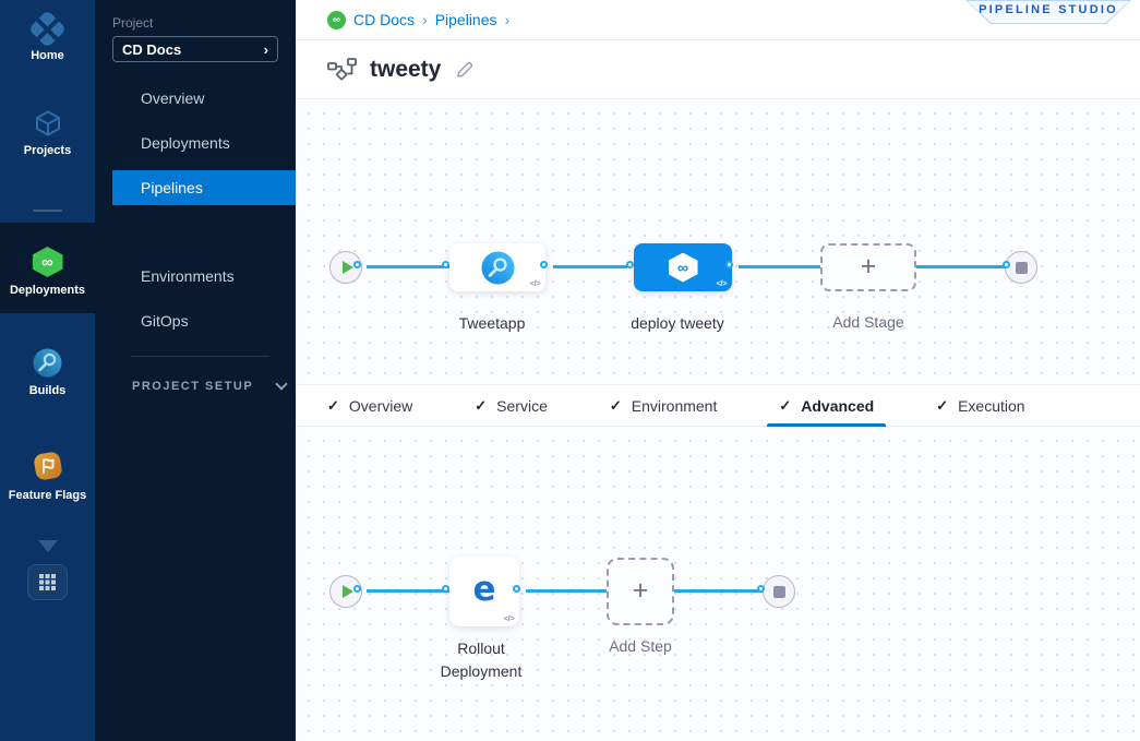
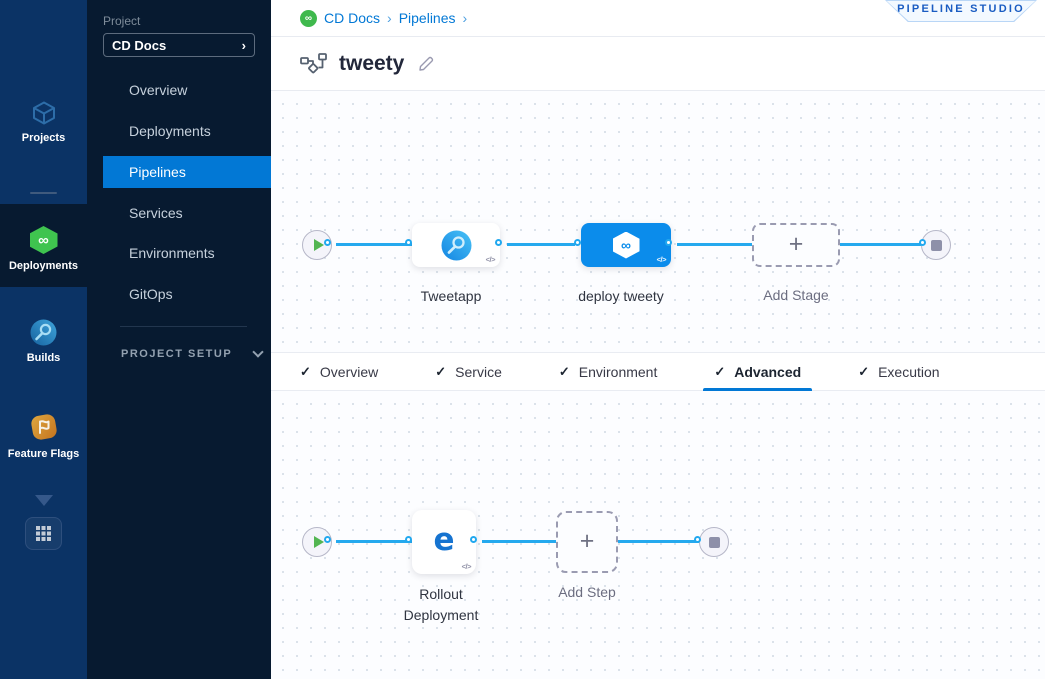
- Home
  Projects
  ∞
  Deployments
  Builds
  Feature Flags
  Project
  CD Docs
  ›
  Overview
  Deployments
  Pipelines
+ Services
  Environments
  GitOps
  PROJECT SETUP
  ∞
  CD Docs
  ›
  Pipelines
  ›
  PIPELINE STUDIO
  tweety
  </>
  ∞
  </>
  +
  Tweetapp
  deploy tweety
  Add Stage
  ✓
  Overview
  ✓
  Service
  ✓
  Environment
  ✓
  Advanced
  ✓
  Execution
  e
  </>
  +
  Rollout Deployment
  Add Step
